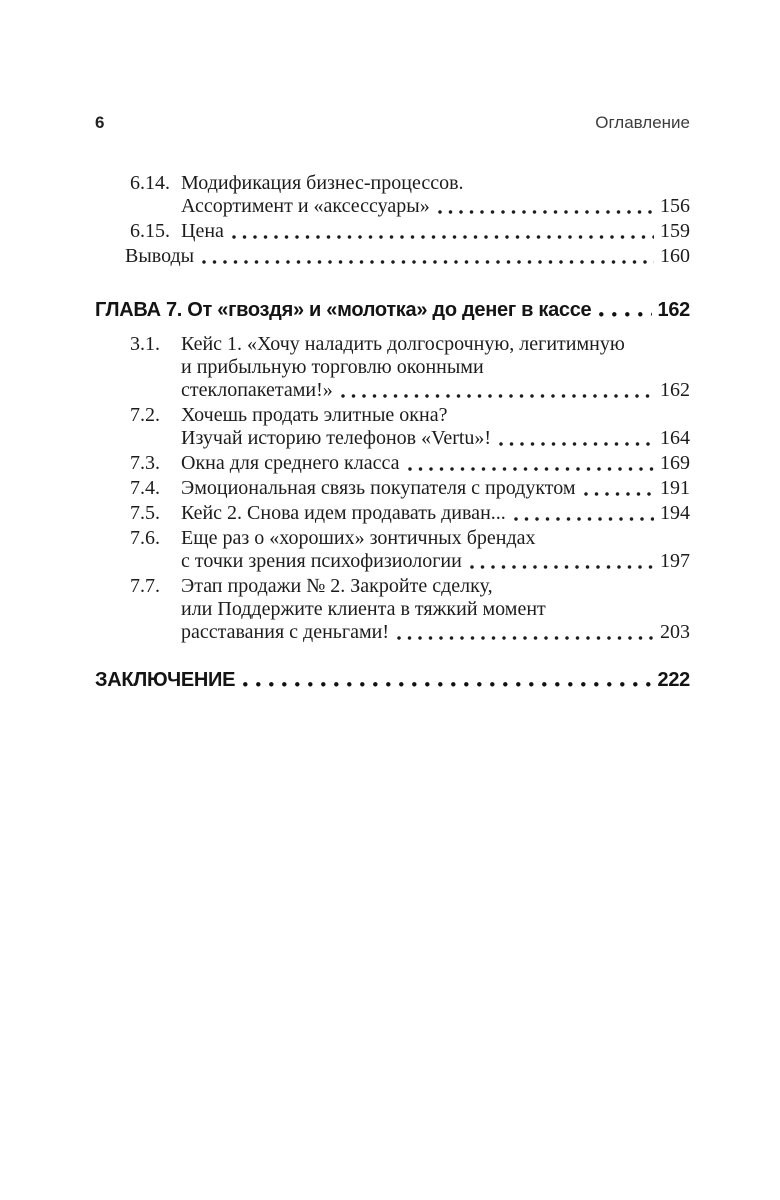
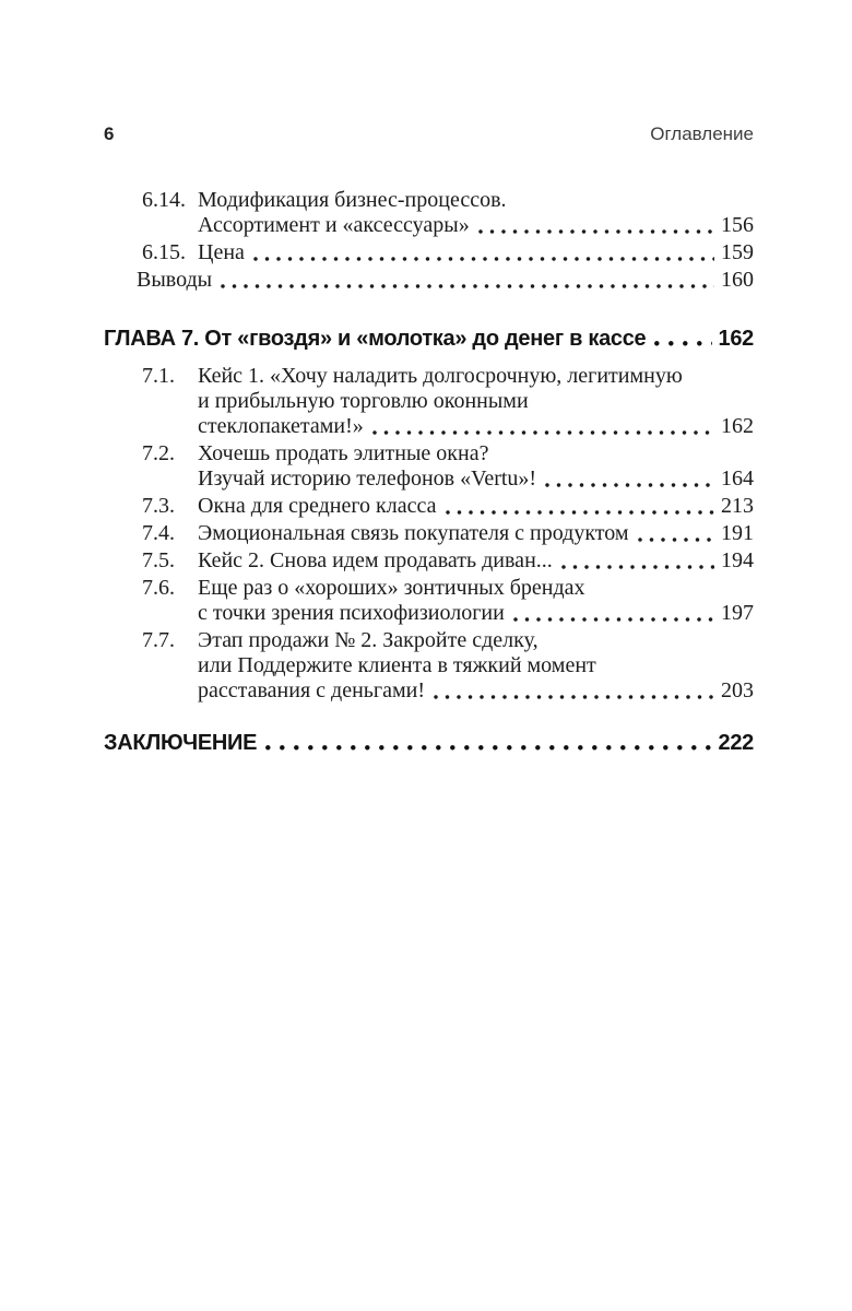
  6
  Оглавление
  6.14.
  Модификация бизнес-процессов.
  Ассортимент и «аксессуары»
  156
  6.15.
  Цена
  159
  Выводы
  160
  ГЛАВА 7. От «гвоздя» и «молотка» до денег в кассе
  162
- 3.1.
+ 7.1.
  Кейс 1. «Хочу наладить долгосрочную, легитимную
  и прибыльную торговлю оконными
  стеклопакетами!»
  162
  7.2.
  Хочешь продать элитные окна?
  Изучай историю телефонов «Vertu»!
  164
  7.3.
  Окна для среднего класса
- 169
+ 213
  7.4.
  Эмоциональная связь покупателя с продуктом
  191
  7.5.
  Кейс 2. Снова идем продавать диван...
  194
  7.6.
  Еще раз о «хороших» зонтичных брендах
  с точки зрения психофизиологии
  197
  7.7.
  Этап продажи № 2. Закройте сделку,
  или Поддержите клиента в тяжкий момент
  расставания с деньгами!
  203
  ЗАКЛЮЧЕНИЕ
  222
